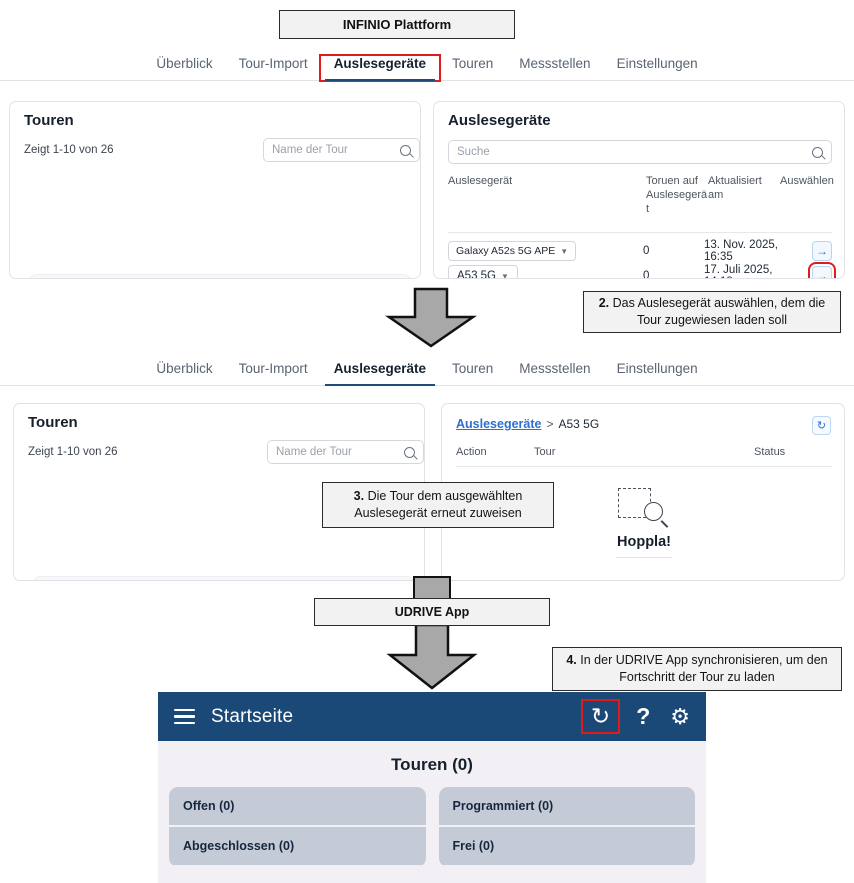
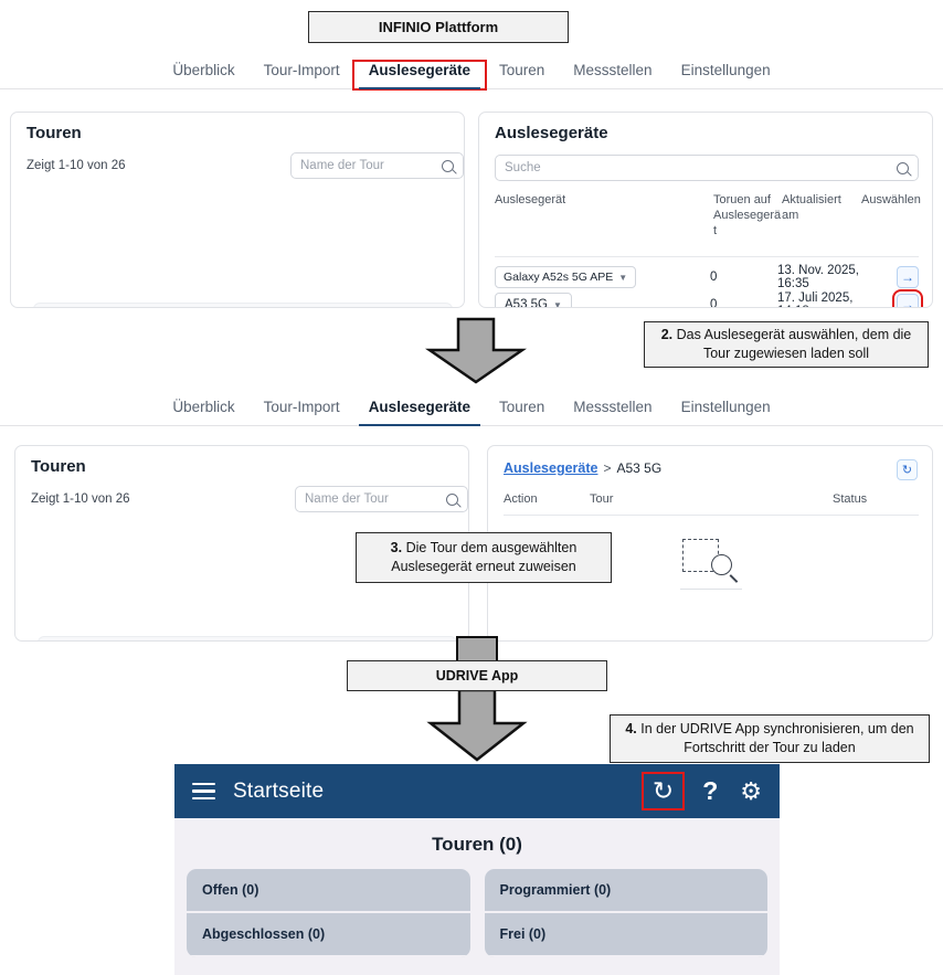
  INFINIO Plattform
  Überblick
  Tour-Import
  Auslesegeräte
  Touren
  Messstellen
  Einstellungen
  Touren
  Zeigt 1-10 von 26
  Name der Tour
  Auslesegeräte
  Suche
  Auslesegerät
  Toruen auf Auslesegerä t
  Aktualisiert am
  Auswählen
  Galaxy A52s 5G APE
  ▼
  0
  13. Nov. 2025, 16:35
  →
  A53 5G
  ▼
  0
  17. Juli 2025,
  →
  2. Das Auslesegerät auswählen, dem die Tour zugewiesen laden soll
  Überblick
  Tour-Import
  Auslesegeräte
  Touren
  Messstellen
  Einstellungen
  Touren
  Zeigt 1-10 von 26
  Name der Tour
  Auslesegeräte
  >
  A53 5G
  ↻
  Action
  Tour
  Status
- Hoppla!
  3. Die Tour dem ausgewählten Auslesegerät erneut zuweisen
  UDRIVE App
  4. In der UDRIVE App synchronisieren, um den Fortschritt der Tour zu laden
  Startseite
  ↻
  ?
  ⚙
  Touren (0)
  Offen (0)
  Abgeschlossen (0)
  Programmiert (0)
  Frei (0)
